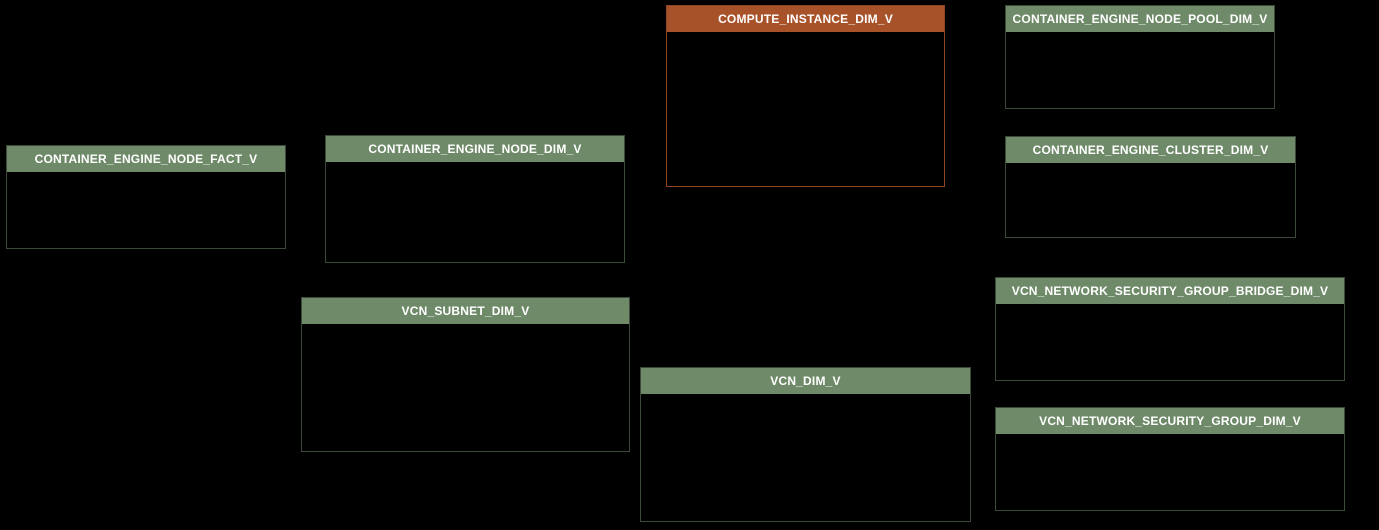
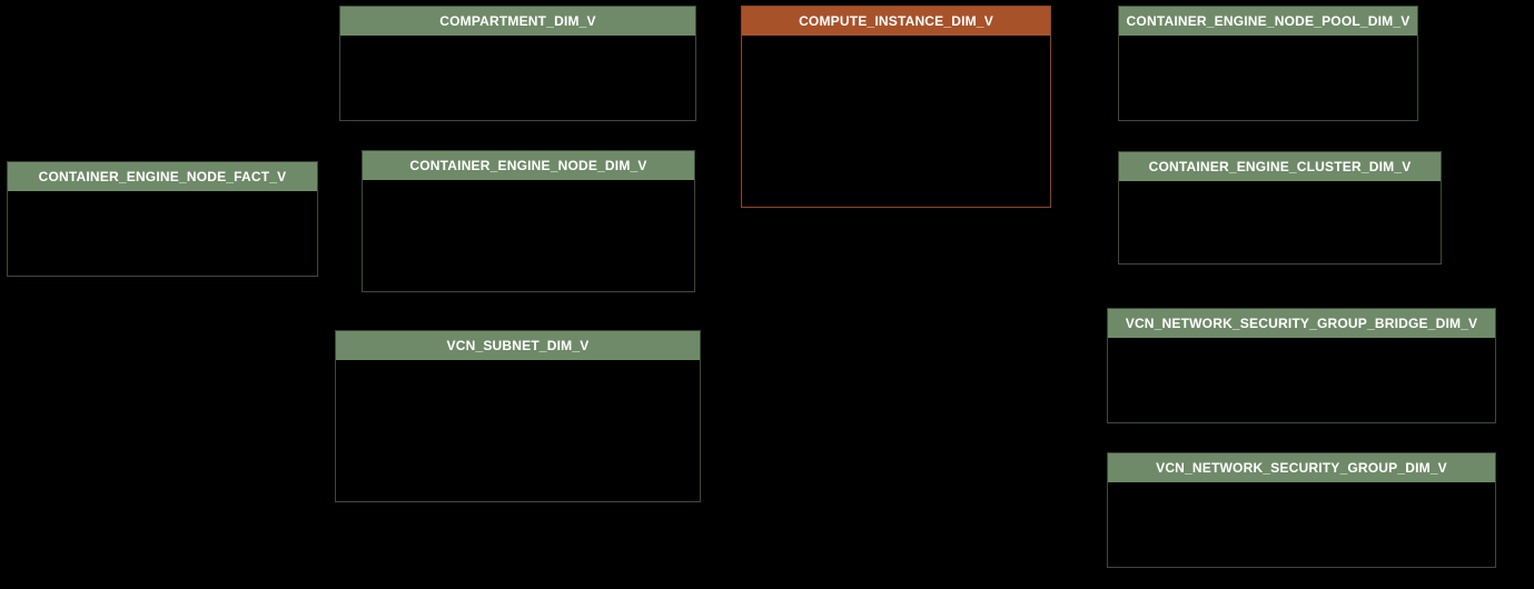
+ COMPARTMENT_DIM_V
  COMPUTE_INSTANCE_DIM_V
  CONTAINER_ENGINE_NODE_POOL_DIM_V
  CONTAINER_ENGINE_NODE_FACT_V
  CONTAINER_ENGINE_NODE_DIM_V
  CONTAINER_ENGINE_CLUSTER_DIM_V
  VCN_SUBNET_DIM_V
  VCN_NETWORK_SECURITY_GROUP_BRIDGE_DIM_V
- VCN_DIM_V
  VCN_NETWORK_SECURITY_GROUP_DIM_V
